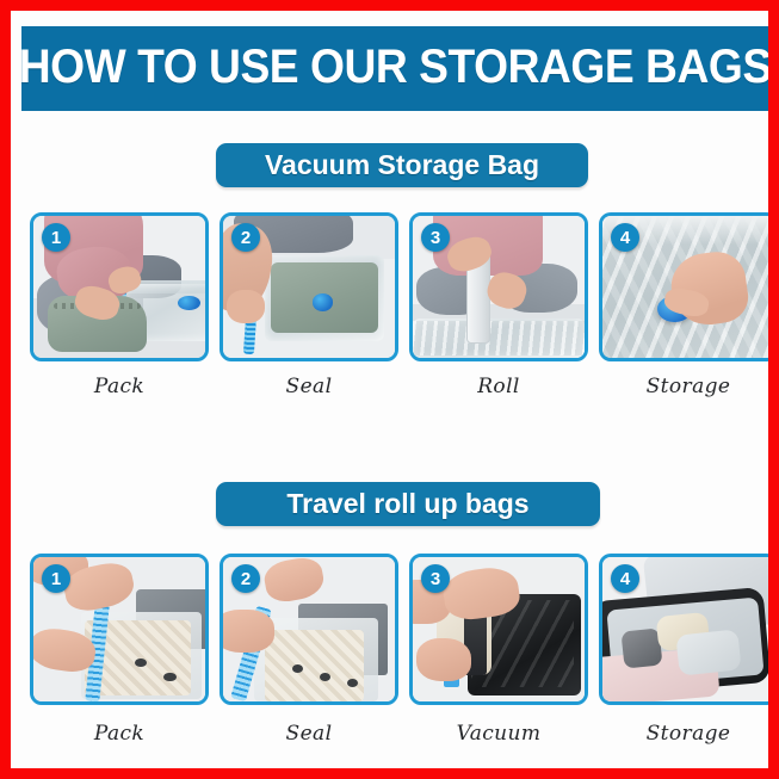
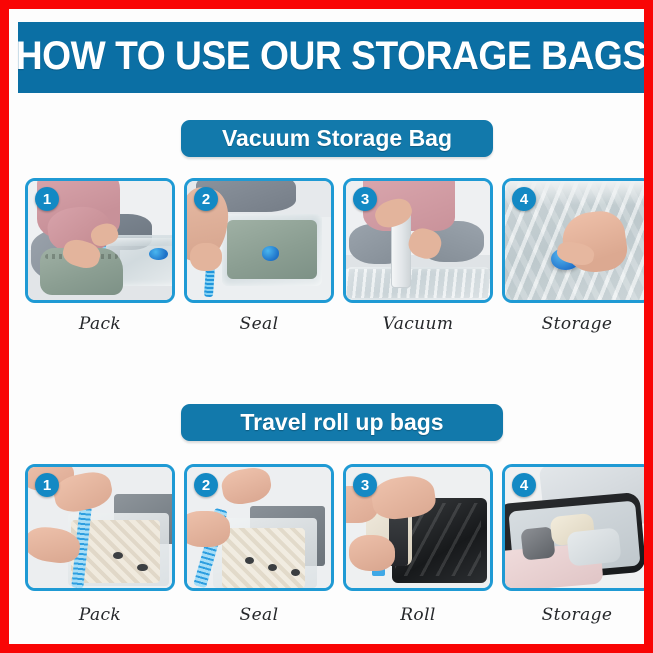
  HOW TO USE OUR STORAGE BAGS
  Vacuum Storage Bag
  1
  Pack
  2
  Seal
  3
- Roll
+ Vacuum
  4
  Storage
  Travel roll up bags
  1
  Pack
  2
  Seal
  3
- Vacuum
+ Roll
  4
  Storage
